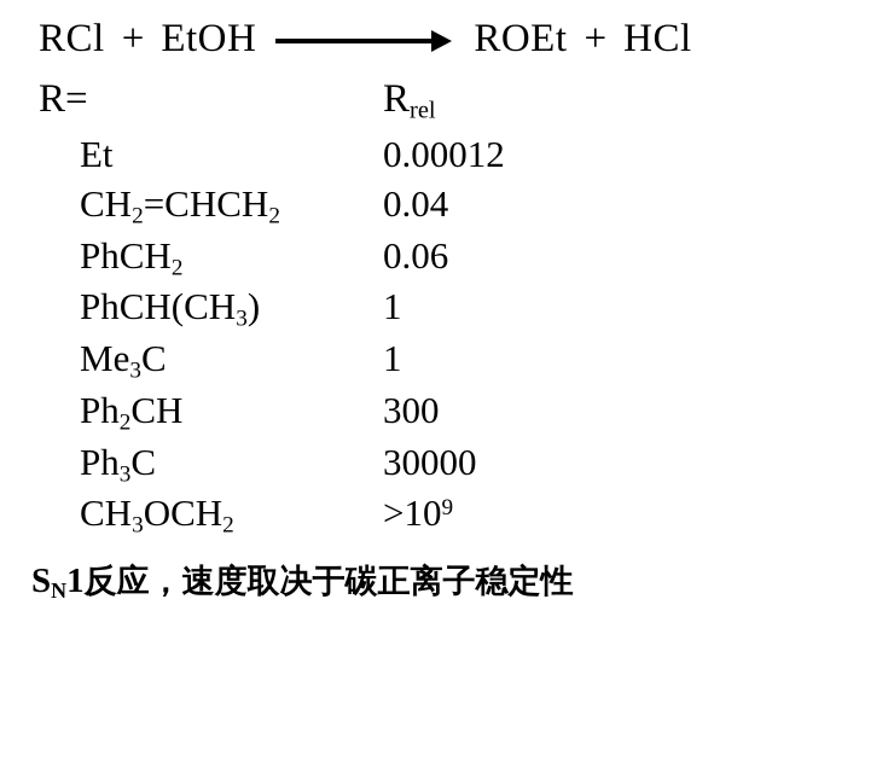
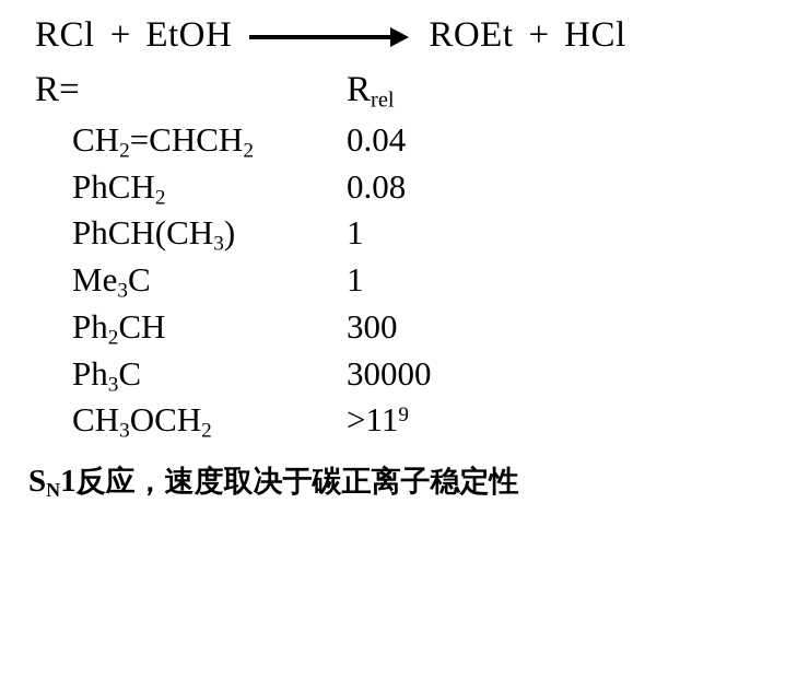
  RCl
  +
  EtOH
  ROEt
  +
  HCl
  R=
  Rrel
- Et
- 0.00012
  CH2=CHCH2
  0.04
  PhCH2
- 0.06
+ 0.08
  PhCH(CH3)
  1
  Me3C
  1
  Ph2CH
  300
  Ph3C
  30000
  CH3OCH2
- >109
+ >119
  SN1反应，速度取决于碳正离子稳定性
